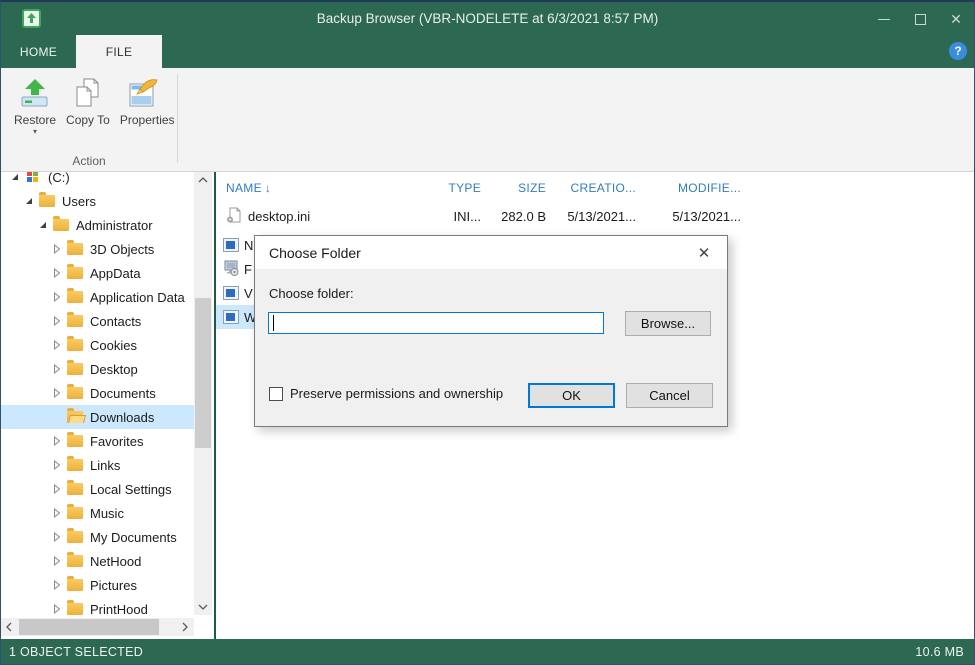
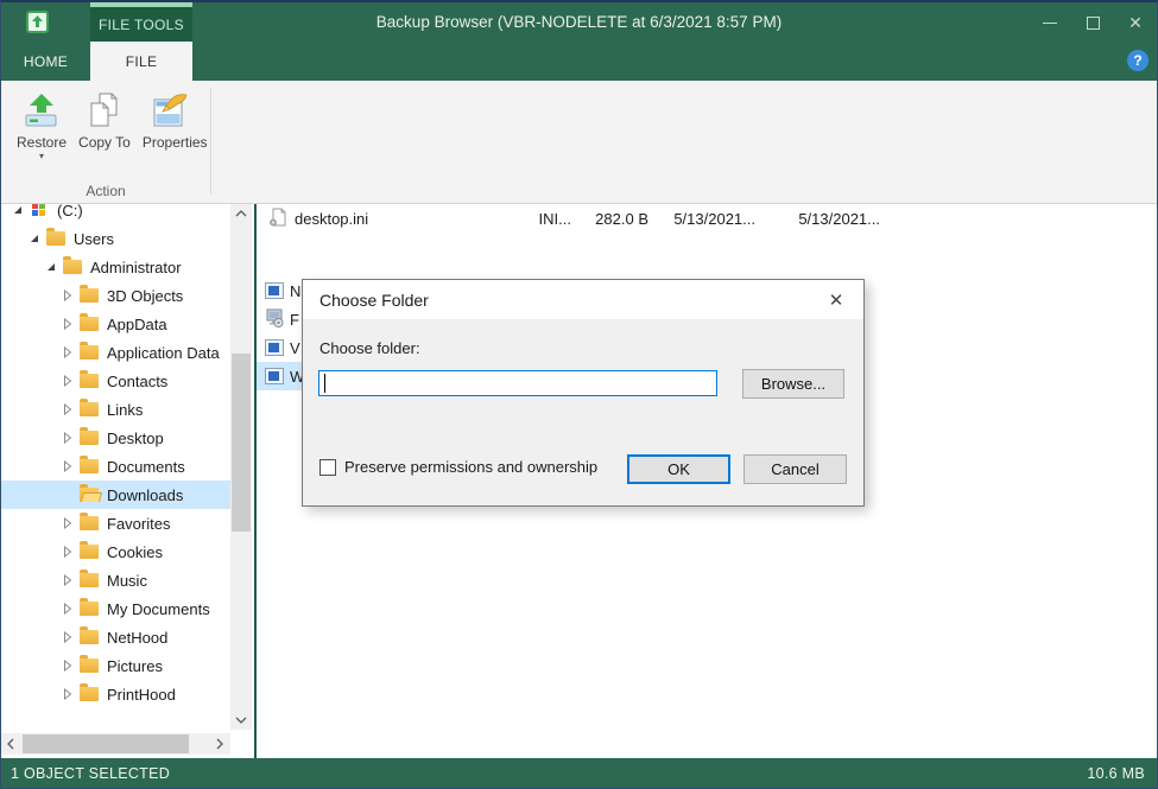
+ FILE TOOLS
  Backup Browser (VBR-NODELETE at 6/3/2021 8:57 PM)
  ✕
  HOME
  FILE
  ?
  Restore
  ▾
  Copy To
  Properties
  Action
  (C:)
  Users
  Administrator
  3D Objects
  AppData
  Application Data
  Contacts
- Cookies
+ Links
  Desktop
  Documents
  Downloads
  Favorites
- Links
+ Cookies
- Local Settings
  Music
  My Documents
  NetHood
  Pictures
  PrintHood
- NAME
- ↓
- TYPE
- SIZE
- CREATIO...
- MODIFIE...
  desktop.ini
  INI...
  282.0 B
  5/13/2021...
  5/13/2021...
  N
  F
  V
  W
  Choose Folder
  ✕
  Choose folder:
  Browse...
  Preserve permissions and ownership
  OK
  Cancel
  1 OBJECT SELECTED
  10.6 MB
